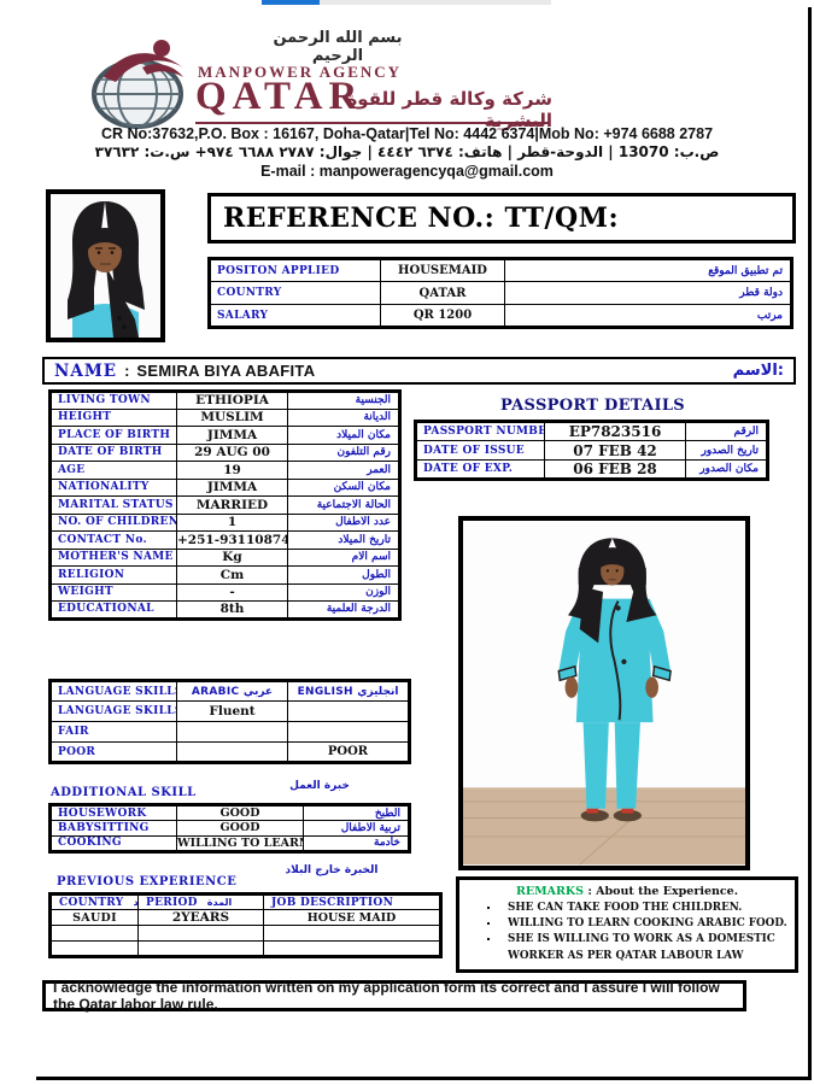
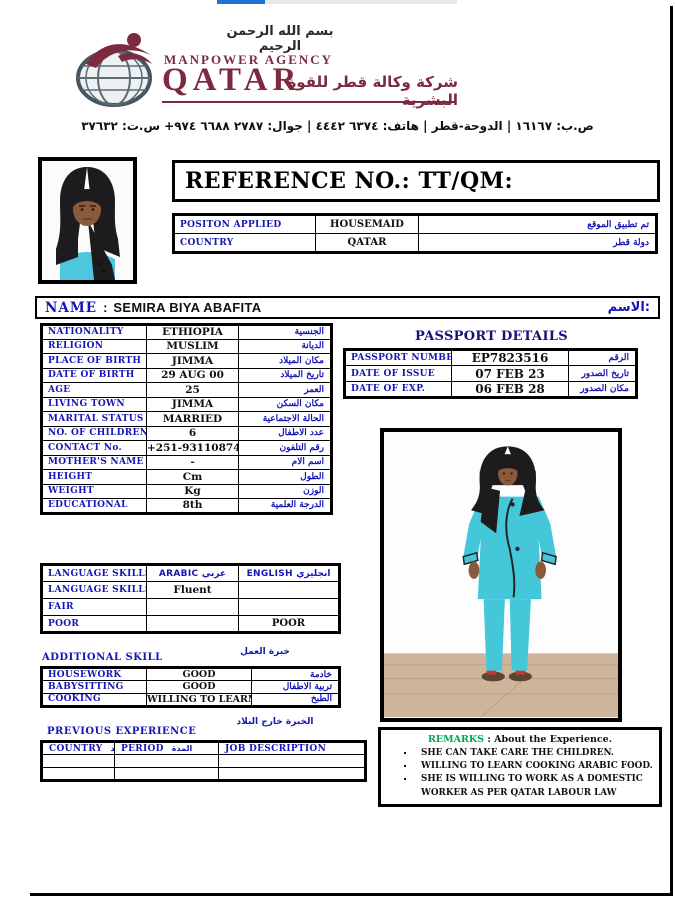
  بسم الله الرحمن الرحيم
  MANPOWER AGENCY
  QATAR
  شركة وكالة قطر للقوة البشرية
- CR No:37632,P.O. Box : 16167, Doha-Qatar|Tel No: 4442 6374|Mob No: +974 6688 2787
- ص.ب: 13070 | الدوحة-قطر | هاتف: ٦٣٧٤ ٤٤٤٢ | جوال: ٢٧٨٧ ٦٦٨٨ ٩٧٤+ س.ت: ٣٧٦٣٢
+ ص.ب: ١٦١٦٧ | الدوحة-قطر | هاتف: ٦٣٧٤ ٤٤٤٢ | جوال: ٢٧٨٧ ٦٦٨٨ ٩٧٤+ س.ت: ٣٧٦٣٢
- E-mail : manpoweragencyqa@gmail.com
  REFERENCE NO.: TT/QM:
  POSITON APPLIED	HOUSEMAID	تم تطبيق الموقع
  COUNTRY	QATAR	دولة قطر
- SALARY	QR 1200	مرتب
  NAME
  :
  SEMIRA BIYA ABAFITA
  الاسم:
- LIVING TOWN	ETHIOPIA	الجنسية
+ NATIONALITY	ETHIOPIA	الجنسية
- HEIGHT	MUSLIM	الديانة
+ RELIGION	MUSLIM	الديانة
  PLACE OF BIRTH	JIMMA	مكان الميلاد
- DATE OF BIRTH	29 AUG 00	رقم التلفون
+ DATE OF BIRTH	29 AUG 00	تاريخ الميلاد
- AGE	19	العمر
+ AGE	25	العمر
- NATIONALITY	JIMMA	مكان السكن
+ LIVING TOWN	JIMMA	مكان السكن
  MARITAL STATUS	MARRIED	الحالة الاجتماعية
- NO. OF CHILDREN	1	عدد الاطفال
+ NO. OF CHILDREN	6	عدد الاطفال
- CONTACT No.	+251-93110874	تاريخ الميلاد
+ CONTACT No.	+251-93110874	رقم التلفون
- MOTHER'S NAME	Kg	اسم الام
+ MOTHER'S NAME	-	اسم الام
- RELIGION	Cm	الطول
+ HEIGHT	Cm	الطول
- WEIGHT	-	الوزن
+ WEIGHT	Kg	الوزن
  EDUCATIONAL	8th	الدرجة العلمية
  PASSPORT DETAILS
  PASSPORT NUMBE	EP7823516	الرقم
- DATE OF ISSUE	07 FEB 42	تاريخ الصدور
+ DATE OF ISSUE	07 FEB 23	تاريخ الصدور
  DATE OF EXP.	06 FEB 28	مكان الصدور
  LANGUAGE SKILL	ARABIC عربي	ENGLISH انجليزي
  LANGUAGE SKILL	Fluent
  FAIR
  POOR		POOR
  خبرة العمل
  ADDITIONAL SKILL
- HOUSEWORK	GOOD	الطبخ
+ HOUSEWORK	GOOD	خادمة
  BABYSITTING	GOOD	تربية الاطفال
- COOKING	WILLING TO LEAR	خادمة
+ COOKING	WILLING TO LEAR	الطبخ
  الخبرة خارج البلاد
  PREVIOUS EXPERIENCE
  COUNTRY د	PERIOD المدة	JOB DESCRIPTION
- SAUDI	2YEARS	HOUSE MAID
  REMARKS : About the Experience.
- SHE CAN TAKE FOOD THE CHILDREN.
+ SHE CAN TAKE CARE THE CHILDREN.
  WILLING TO LEARN COOKING ARABIC FOOD.
  SHE IS WILLING TO WORK AS A DOMESTIC WORKER AS PER QATAR LABOUR LAW
- I acknowledge the information written on my application form its correct and I assure I will follow the Qatar labor law rule.
